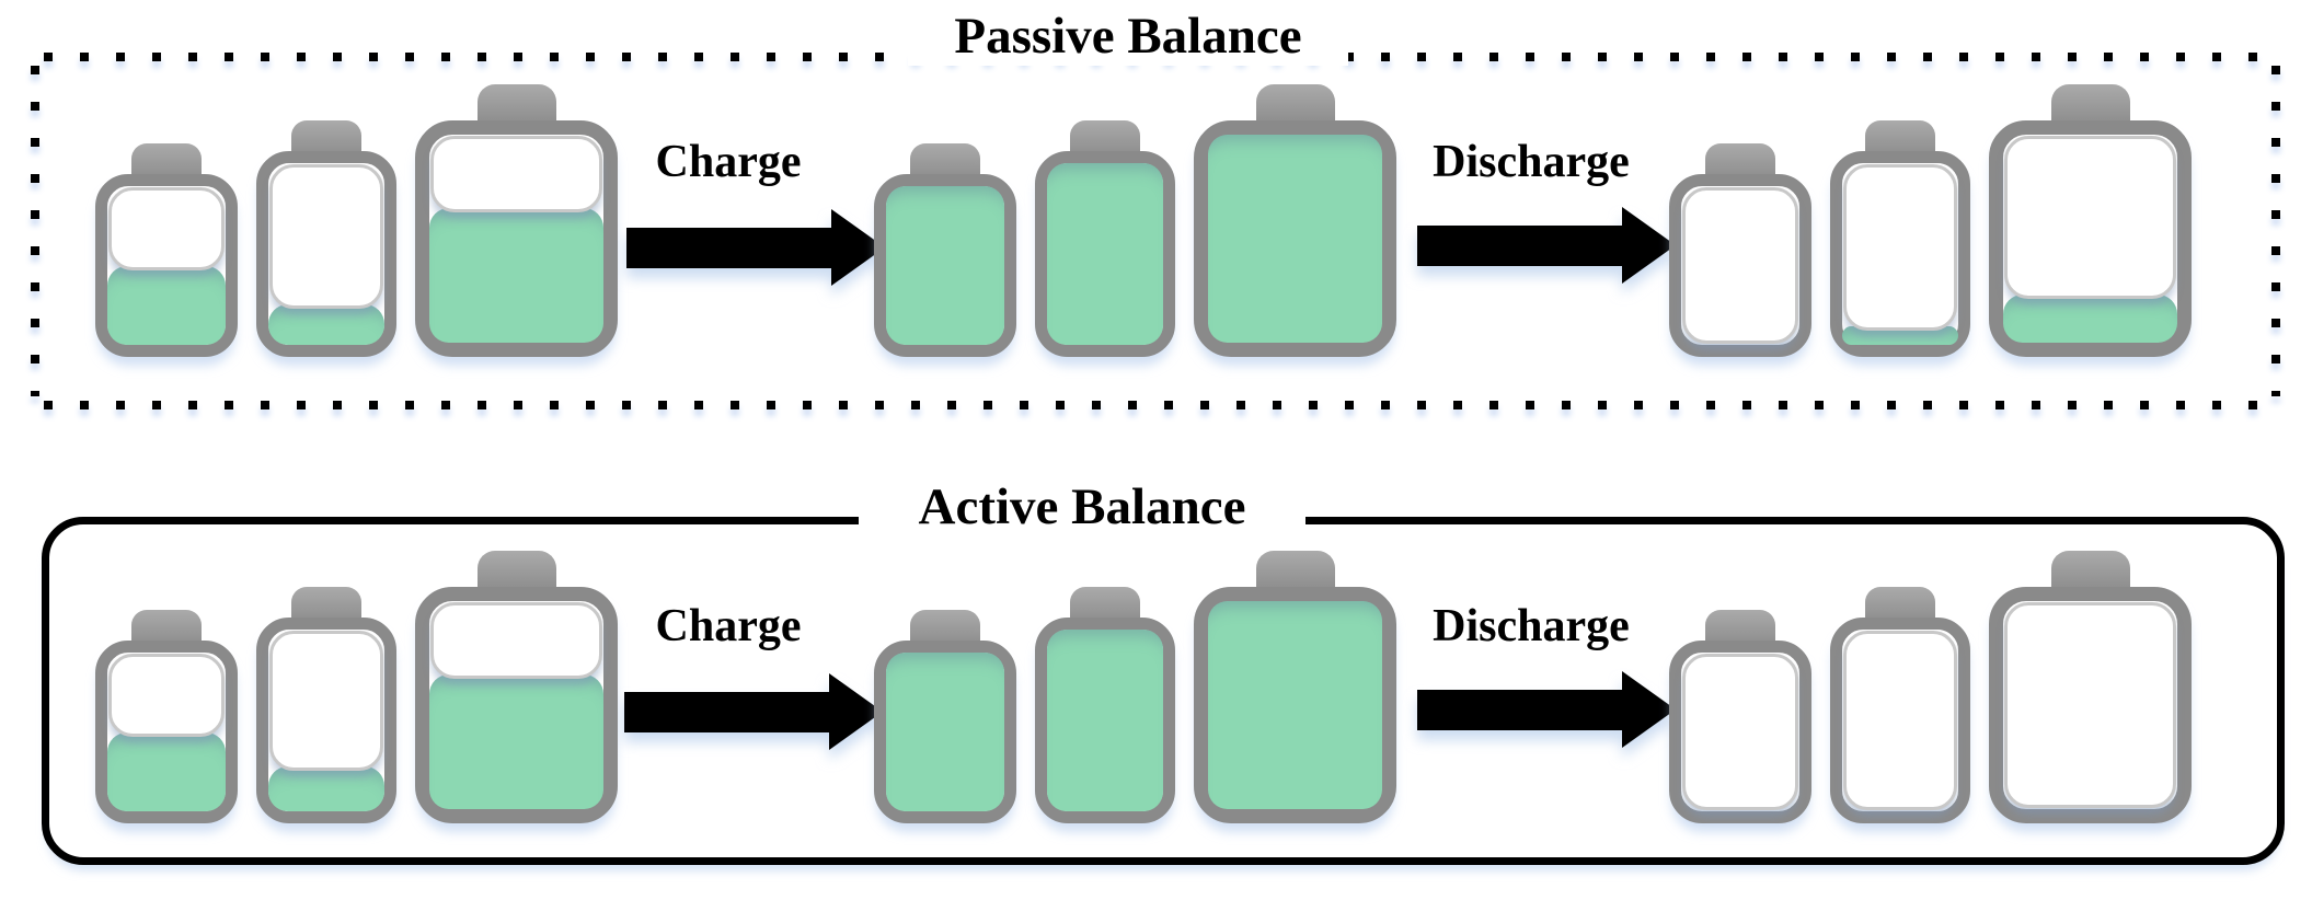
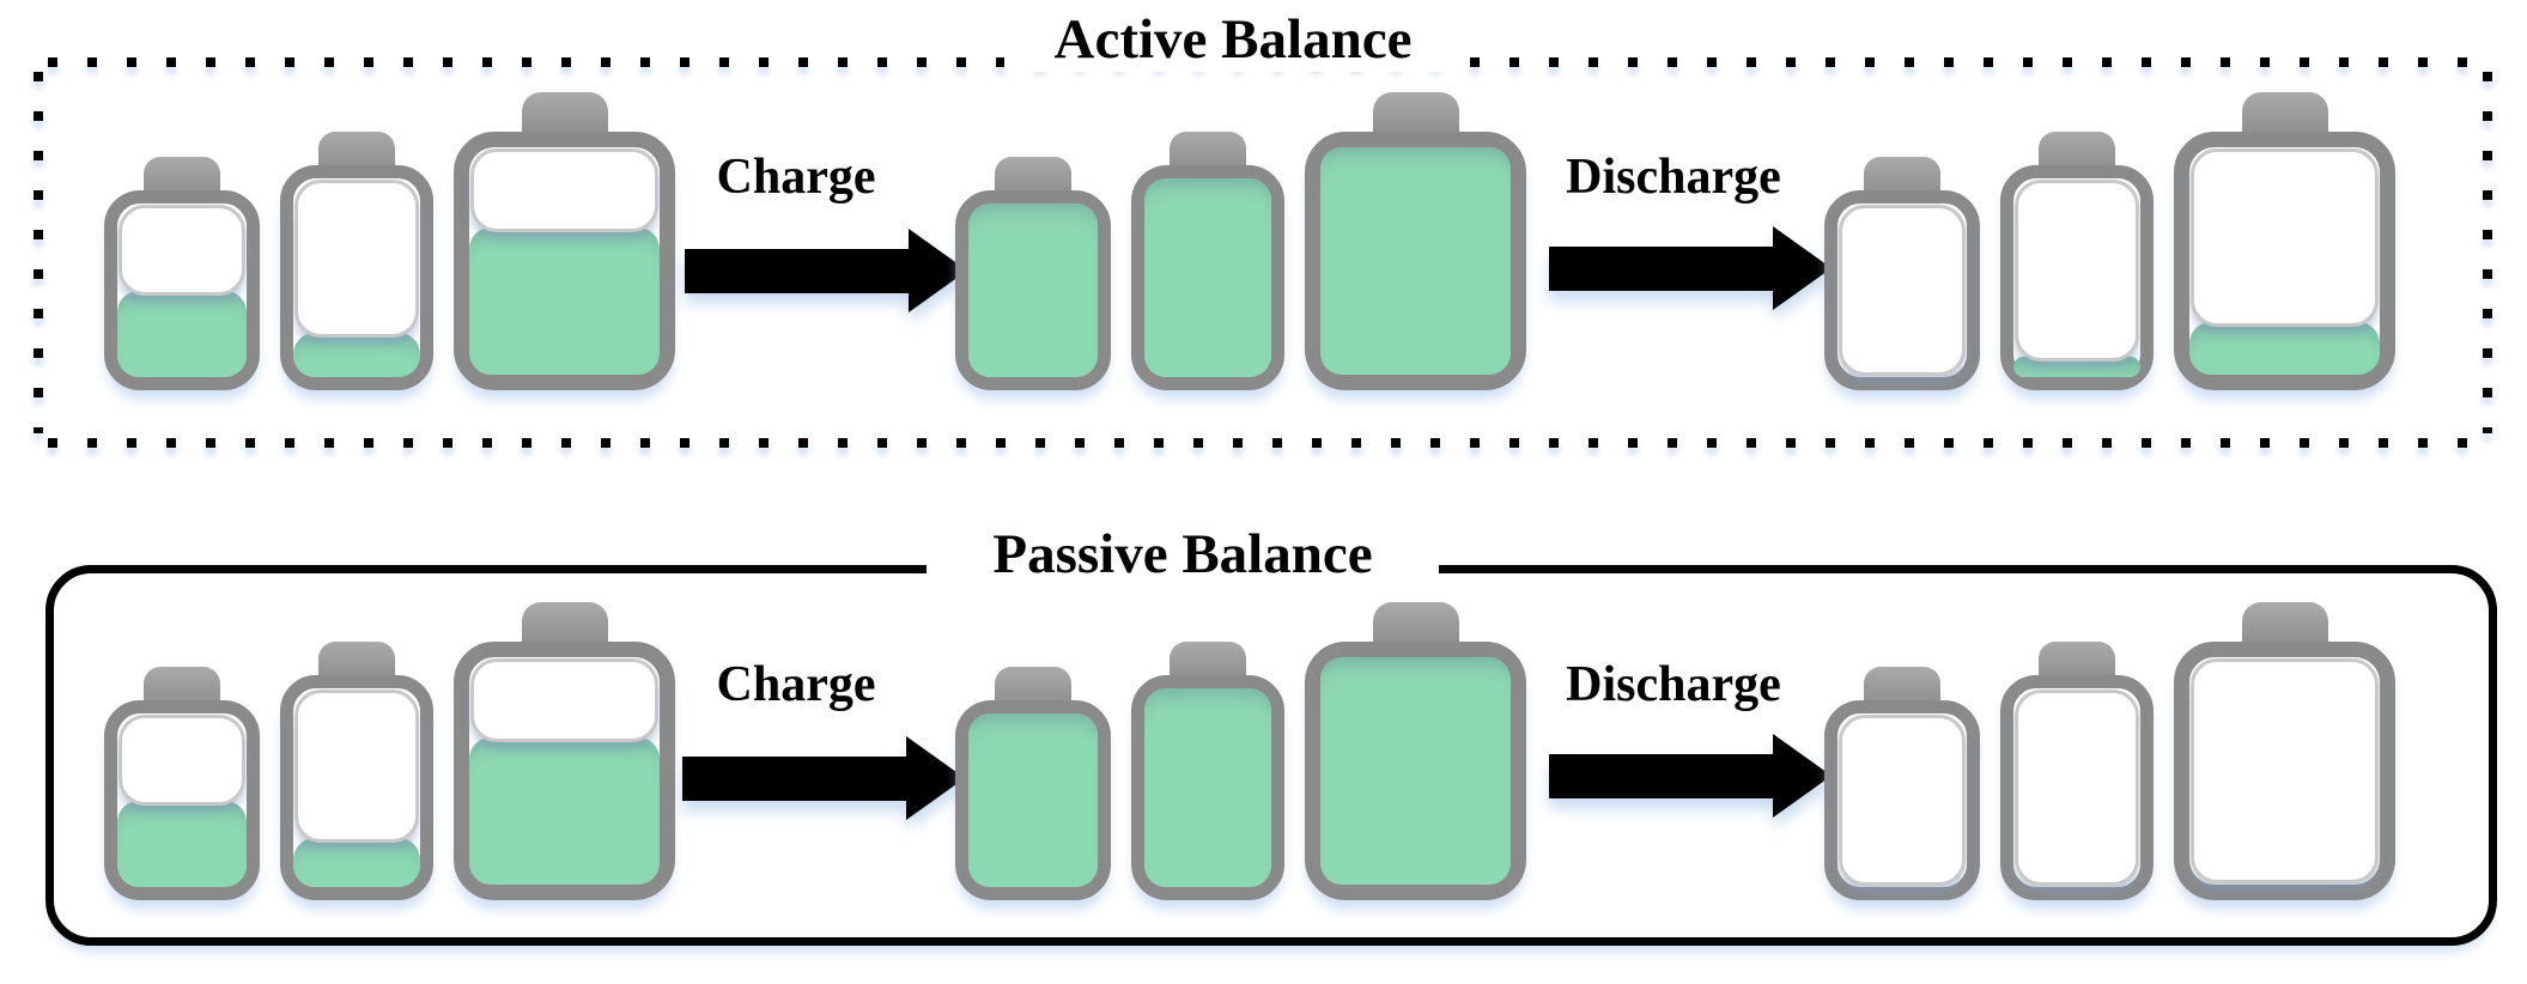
- Passive Balance
+ Active Balance
  Charge
  Discharge
- Active Balance
+ Passive Balance
  Charge
  Discharge
